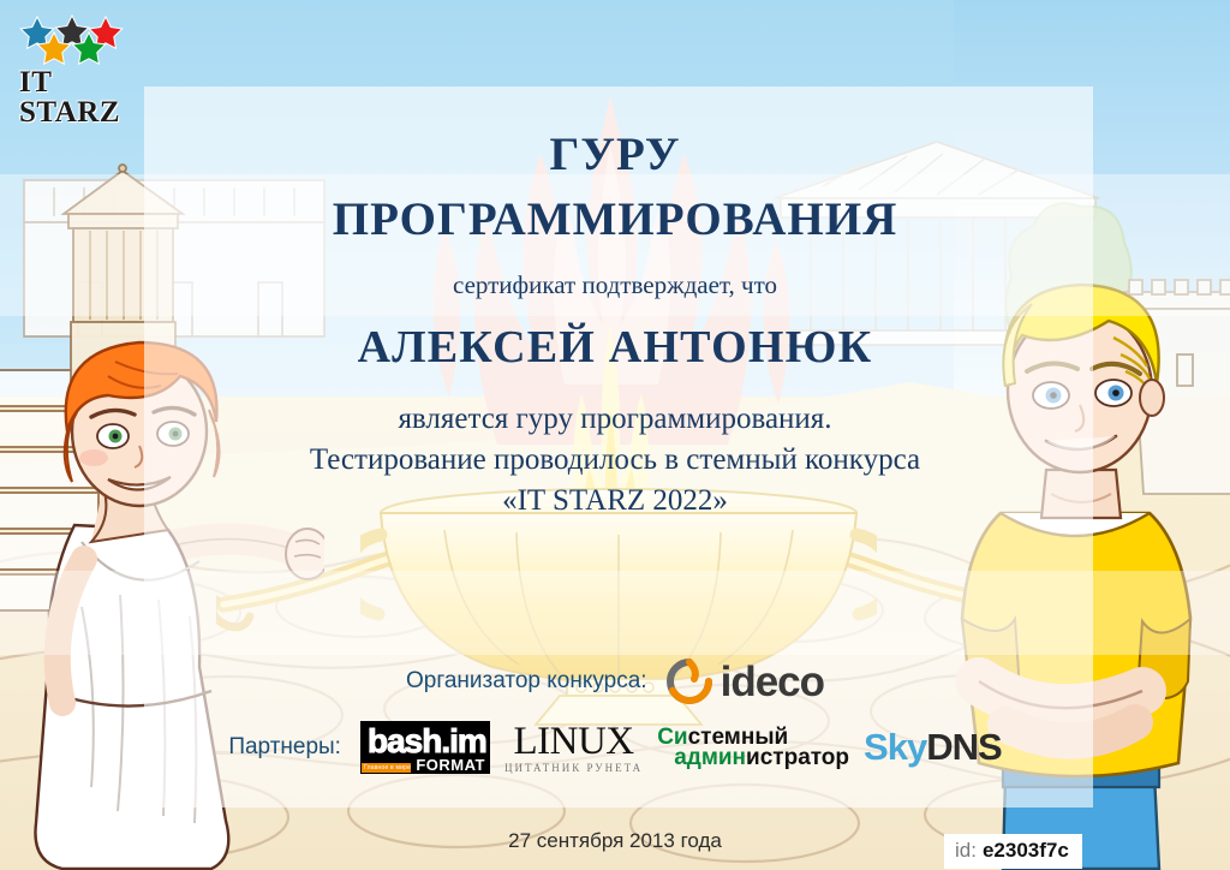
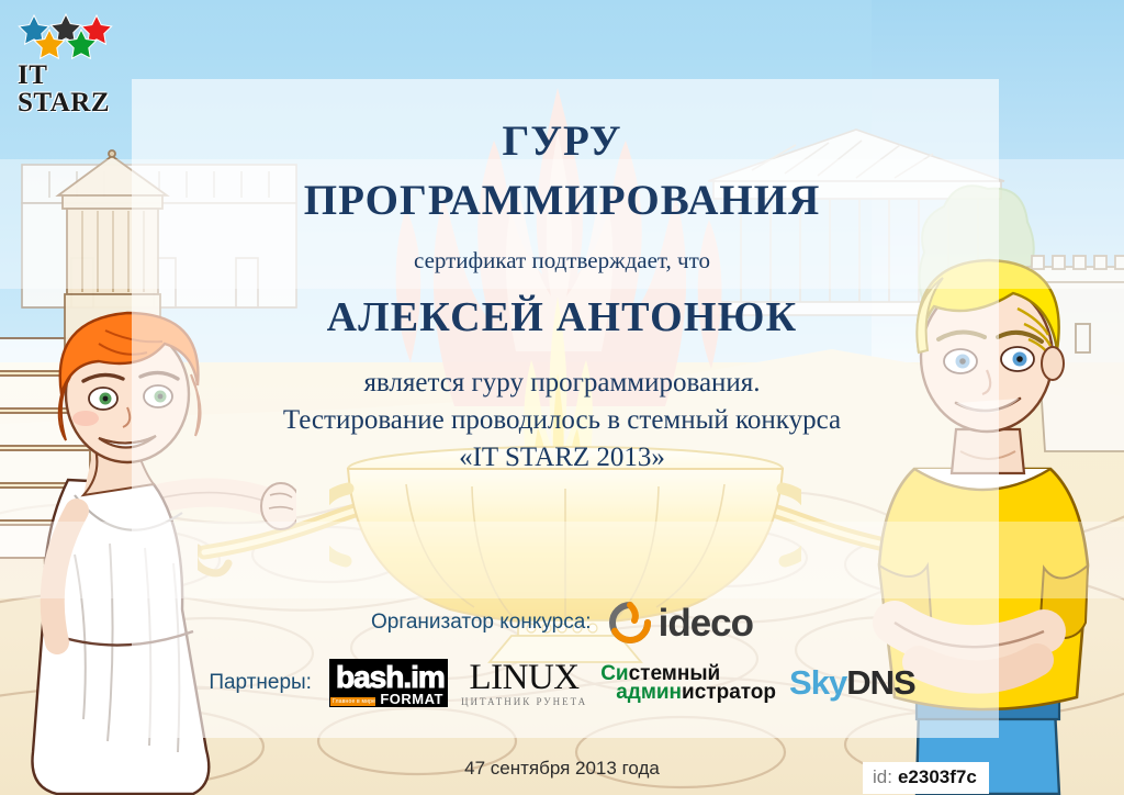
  IT STARZ
  ГУРУ
  ПРОГРАММИРОВАНИЯ
  сертификат подтверждает, что
  АЛЕКСЕЙ АНТОНЮК
  является гуру программирования.
  Тестирование проводилось в стемный конкурса
- «IT STARZ 2022»
+ «IT STARZ 2013»
  Организатор конкурса:
  ideco
  Партнеры:
  bash.im
  FORMAT
  LINUX
  ЦИТАТНИК РУНЕТА
  Системный
  администратор
  SkyDNS
- 27 сентября 2013 года
+ 47 сентября 2013 года
  id: e2303f7c
